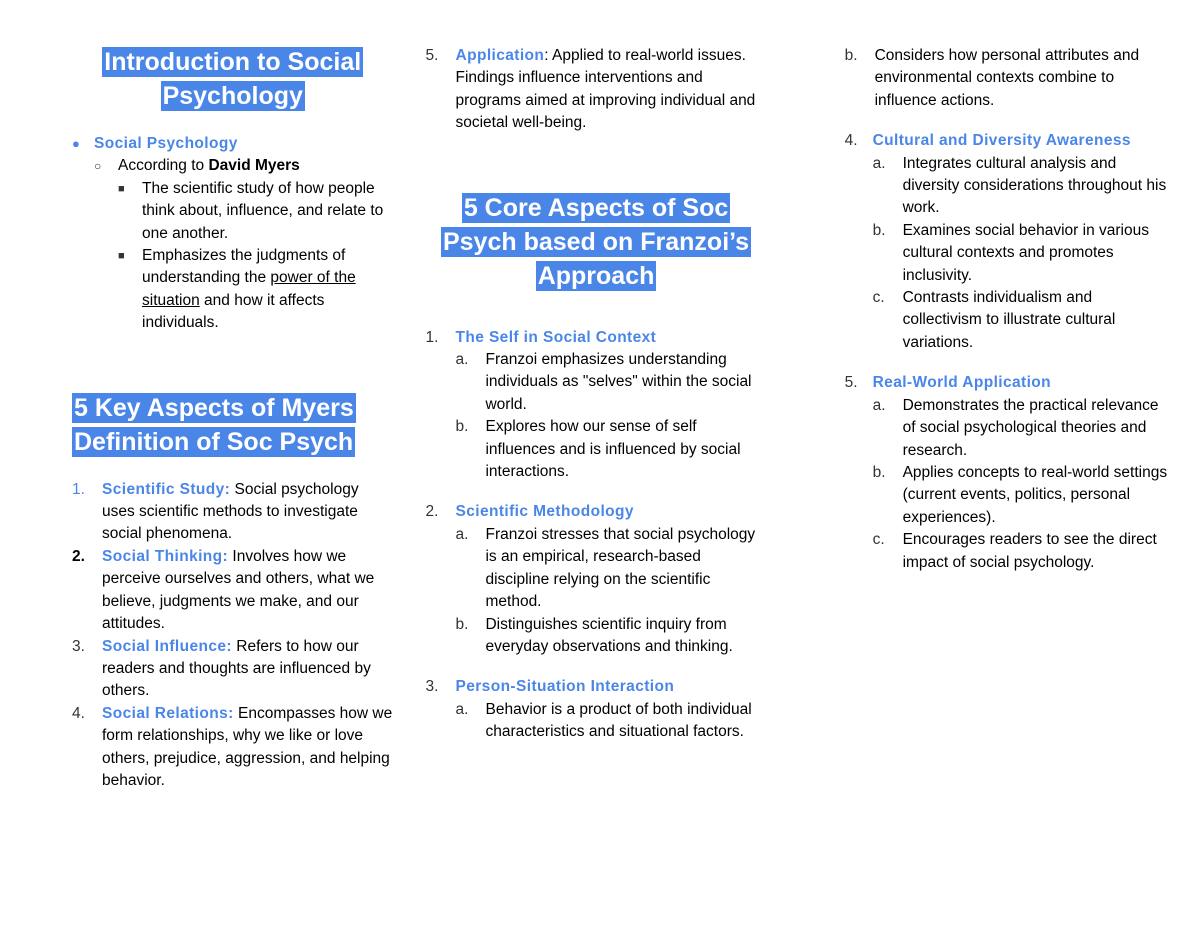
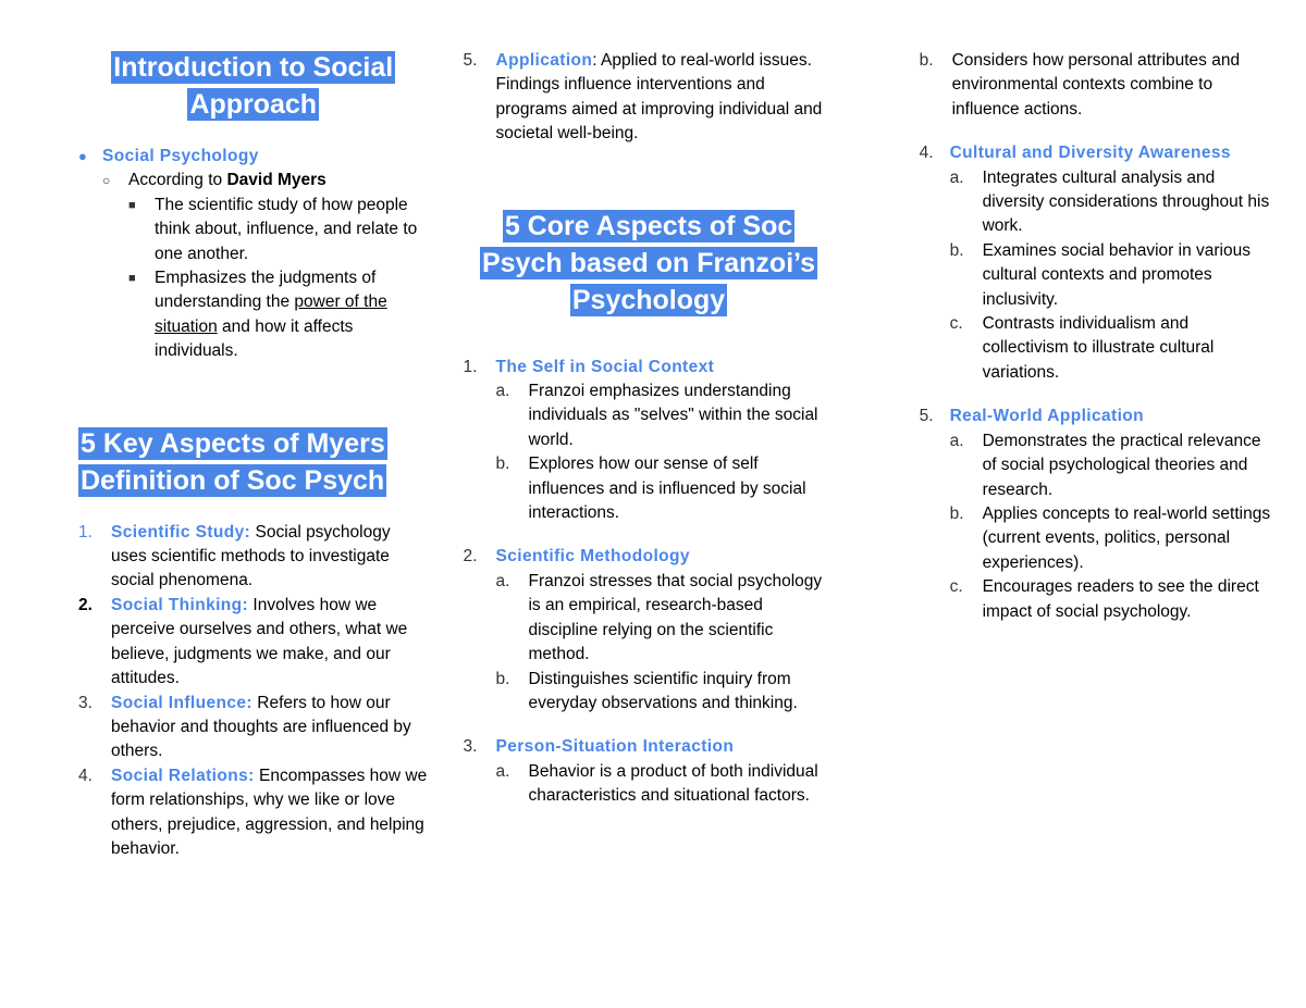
  Introduction to Social
- Psychology
+ Approach
  ●
  Social Psychology
  ○
  According to David Myers
  ■
  The scientific study of how people think about, influence, and relate to one another.
  ■
  Emphasizes the judgments of understanding the power of the situation and how it affects individuals.
  5 Key Aspects of Myers
  Definition of Soc Psych
  1.
  Scientific Study: Social psychology uses scientific methods to investigate social phenomena.
  2.
  Social Thinking: Involves how we perceive ourselves and others, what we believe, judgments we make, and our attitudes.
  3.
- Social Influence: Refers to how our readers and thoughts are influenced by others.
+ Social Influence: Refers to how our behavior and thoughts are influenced by others.
  4.
  Social Relations: Encompasses how we form relationships, why we like or love others, prejudice, aggression, and helping behavior.
  5.
  Application: Applied to real-world issues. Findings influence interventions and programs aimed at improving individual and societal well-being.
  5 Core Aspects of Soc
  Psych based on Franzoi’s
- Approach
+ Psychology
  1.
  The Self in Social Context
  a.
  Franzoi emphasizes understanding individuals as "selves" within the social world.
  b.
  Explores how our sense of self influences and is influenced by social interactions.
  2.
  Scientific Methodology
  a.
  Franzoi stresses that social psychology is an empirical, research-based discipline relying on the scientific method.
  b.
  Distinguishes scientific inquiry from everyday observations and thinking.
  3.
  Person-Situation Interaction
  a.
  Behavior is a product of both individual characteristics and situational factors.
  b.
  Considers how personal attributes and environmental contexts combine to influence actions.
  4.
  Cultural and Diversity Awareness
  a.
  Integrates cultural analysis and diversity considerations throughout his work.
  b.
  Examines social behavior in various cultural contexts and promotes inclusivity.
  c.
  Contrasts individualism and collectivism to illustrate cultural variations.
  5.
  Real-World Application
  a.
  Demonstrates the practical relevance of social psychological theories and research.
  b.
  Applies concepts to real-world settings (current events, politics, personal experiences).
  c.
  Encourages readers to see the direct impact of social psychology.
